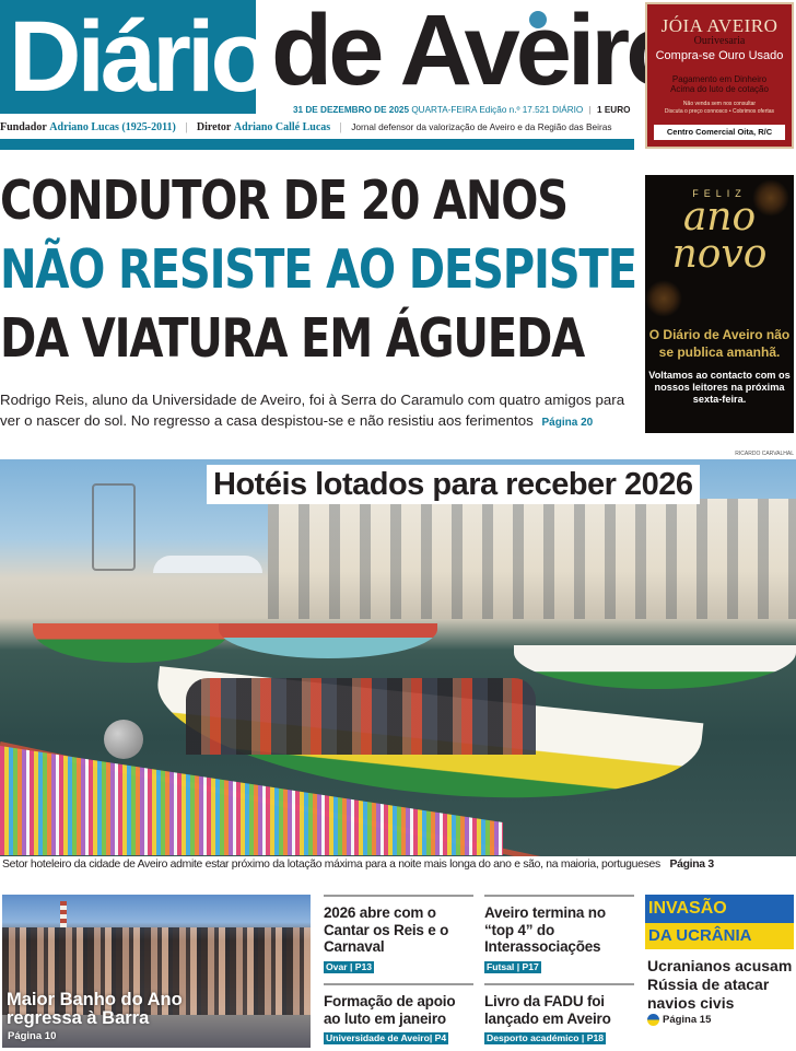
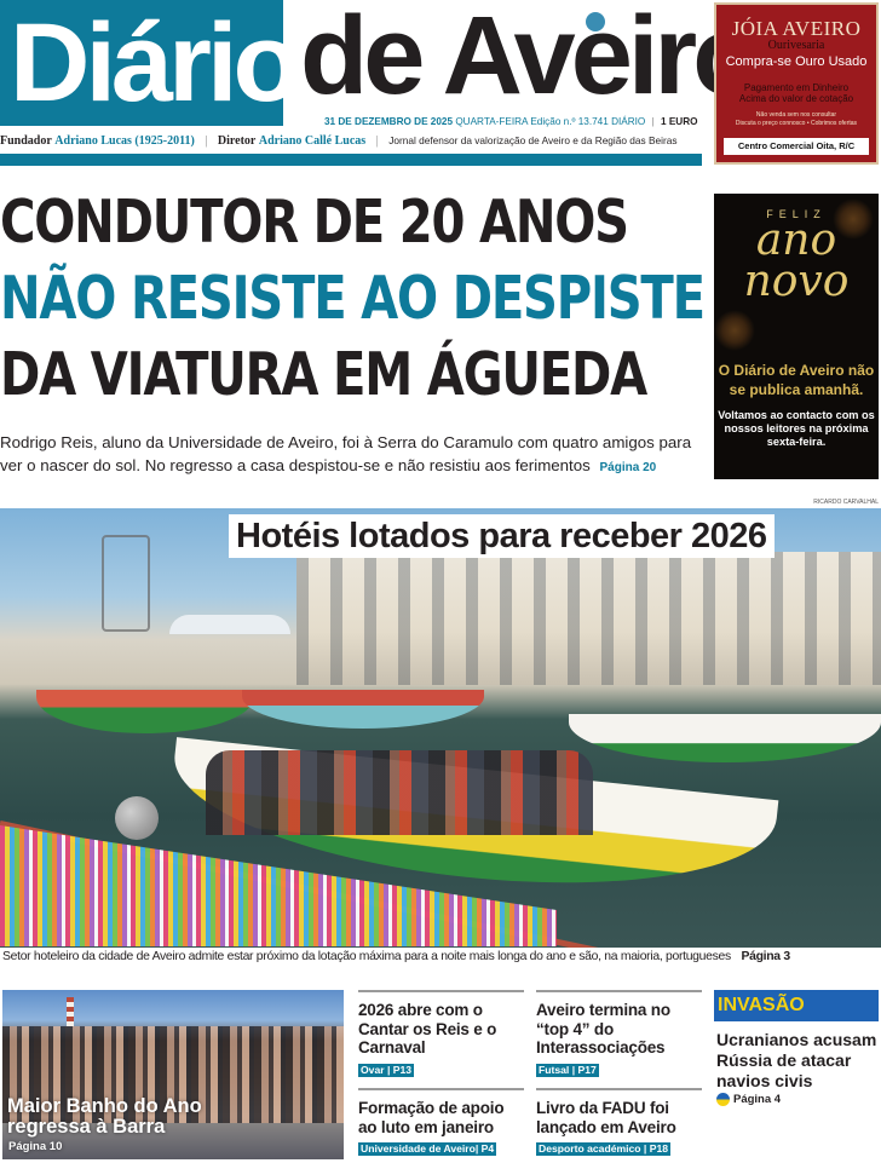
  Diário
  de Aveir
- 31 DE DEZEMBRO DE 2025 QUARTA-FEIRA Edição n.º 17.521 DIÁRIO | 1 EURO
+ 31 DE DEZEMBRO DE 2025 QUARTA-FEIRA Edição n.º 13.741 DIÁRIO | 1 EURO
  Fundador Adriano Lucas (1925-2011) | Diretor Adriano Callé Lucas | Jornal defensor da valorização de Aveiro e da Região das Beiras
  JÓIA AVEIRO
  Ourivesaria
  Compra-se Ouro Usado
  Pagamento em Dinheiro
- Acima do luto de cotação
+ Acima do valor de cotação
  Centro Comercial Oita, R/C
  CONDUTOR DE 20 ANOS
  NÃO RESISTE AO DESPISTE
  DA VIATURA EM ÁGUEDA
  Rodrigo Reis, aluno da Universidade de Aveiro, foi à Serra do Caramulo com quatro amigos para ver o nascer do sol. No regresso a casa despistou-se e não resistiu aos ferimentos Página 20
  FELIZ
  ano
  novo
  O Diário de Aveiro não se publica amanhã.
  Voltamos ao contacto com os nossos leitores na próxima sexta-feira.
  Hotéis lotados para receber 2026
  Setor hoteleiro da cidade de Aveiro admite estar próximo da lotação máxima para a noite mais longa do ano e são, na maioria, portugueses Página 3
  Maior Banho do Ano regressa à Barra
  Página 10
  2026 abre com o Cantar os Reis e o Carnaval
  Ovar | P13
  Aveiro termina no “top 4” do Interassociações
  Futsal | P17
  Formação de apoio ao luto em janeiro
  Universidade de Aveiro| P4
  Livro da FADU foi lançado em Aveiro
  Desporto académico | P18
  INVASÃO
- DA UCRÂNIA
  Ucranianos acusam Rússia de atacar navios civis
- Página 15
+ Página 4
